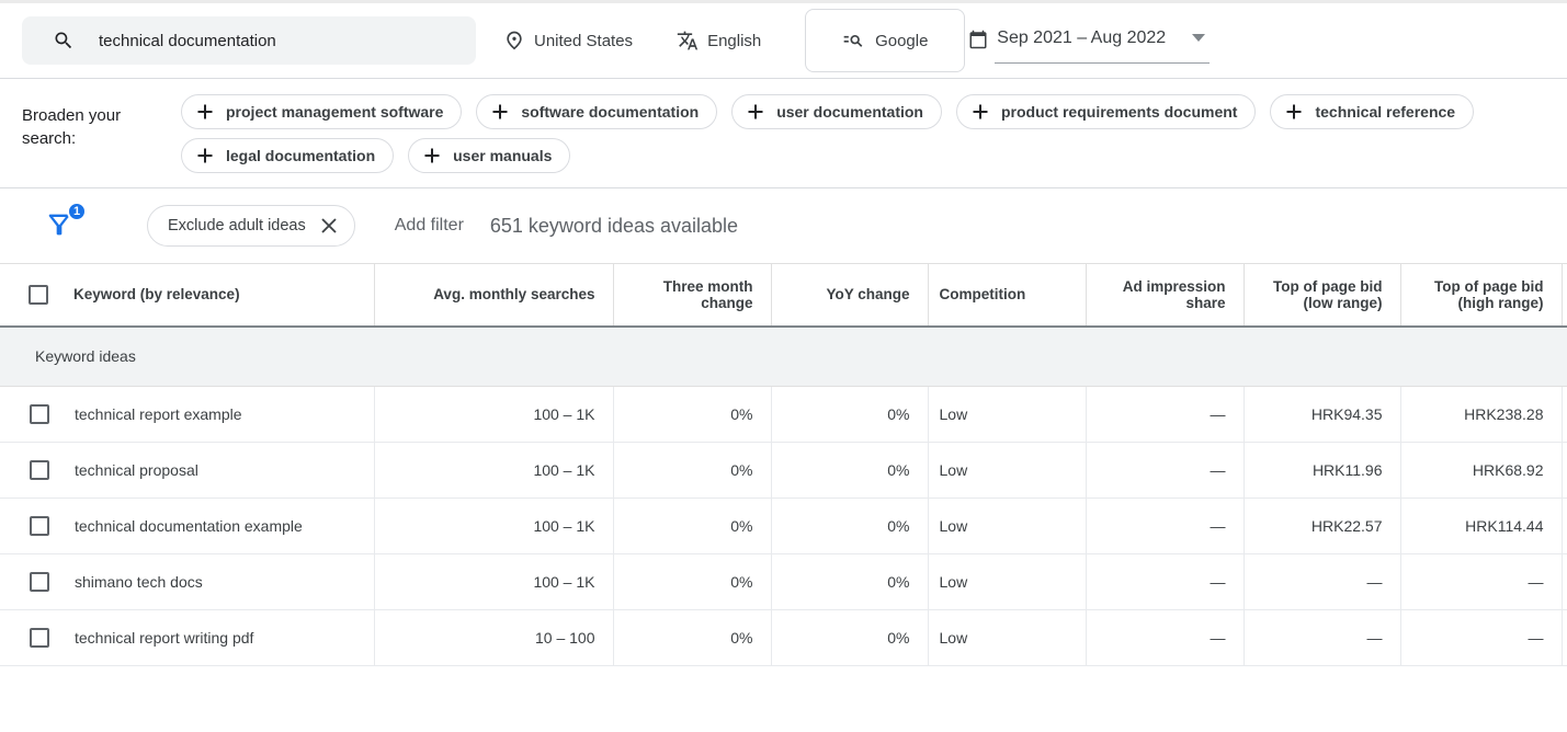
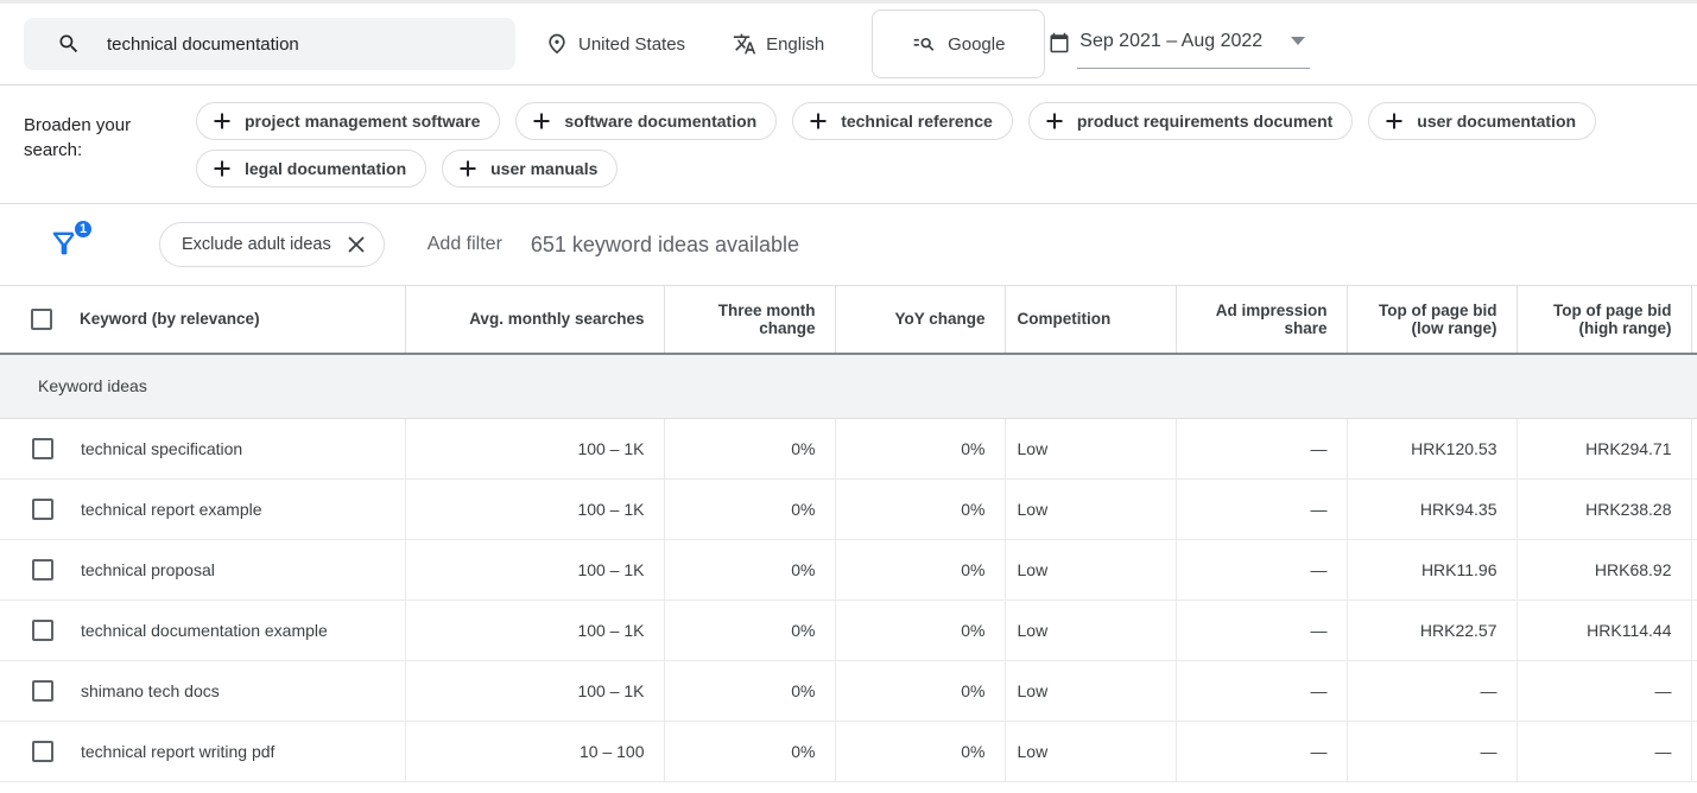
  technical documentation
  United States
  English
  Google
  Sep 2021 – Aug 2022
  Broaden your search:
  project management software
  software documentation
- user documentation
+ technical reference
  product requirements document
- technical reference
+ user documentation
  legal documentation
  user manuals
  1
  Exclude adult ideas
  Add filter
  651 keyword ideas available
  Keyword (by relevance)	Avg. monthly searches	Three month change	YoY change	Competition	Ad impression share	Top of page bid (low range)	Top of page bid (high range)
  Keyword ideas
+ technical specification	100 – 1K	0%	0%	Low	—	HRK120.53	HRK294.71
  technical report example	100 – 1K	0%	0%	Low	—	HRK94.35	HRK238.28
  technical proposal	100 – 1K	0%	0%	Low	—	HRK11.96	HRK68.92
  technical documentation example	100 – 1K	0%	0%	Low	—	HRK22.57	HRK114.44
  shimano tech docs	100 – 1K	0%	0%	Low	—	—	—
  technical report writing pdf	10 – 100	0%	0%	Low	—	—	—
